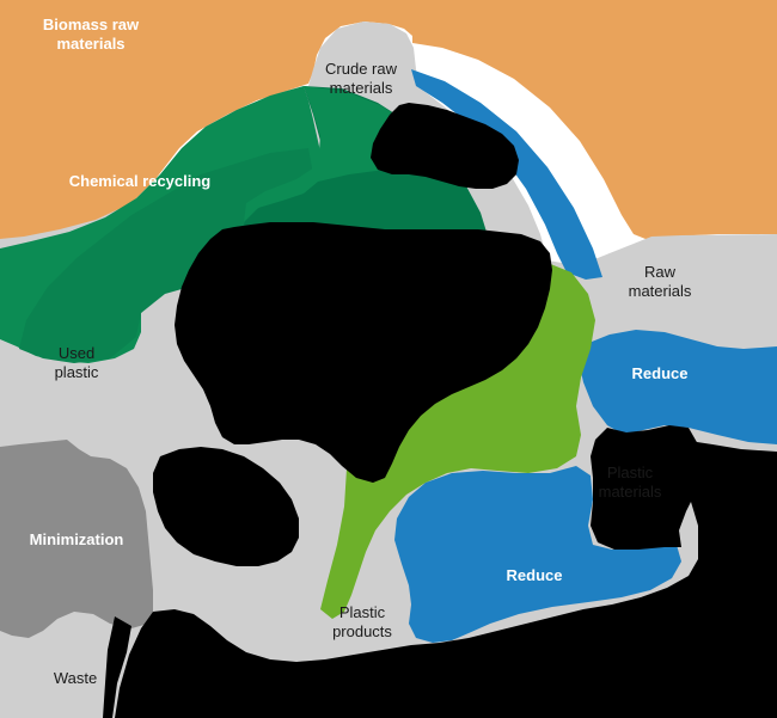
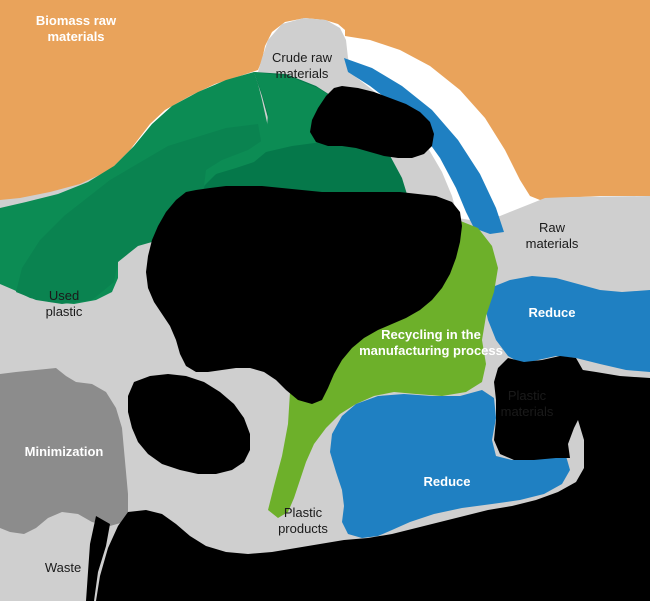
  Biomass raw
  materials
- Chemical recycling
  Crude raw
  materials
  Raw
  materials
  Reduce
  Used
  plastic
+ Recycling in the
+ manufacturing process
  Plastic
  materials
  Minimization
  Reduce
  Plastic
  products
  Waste
